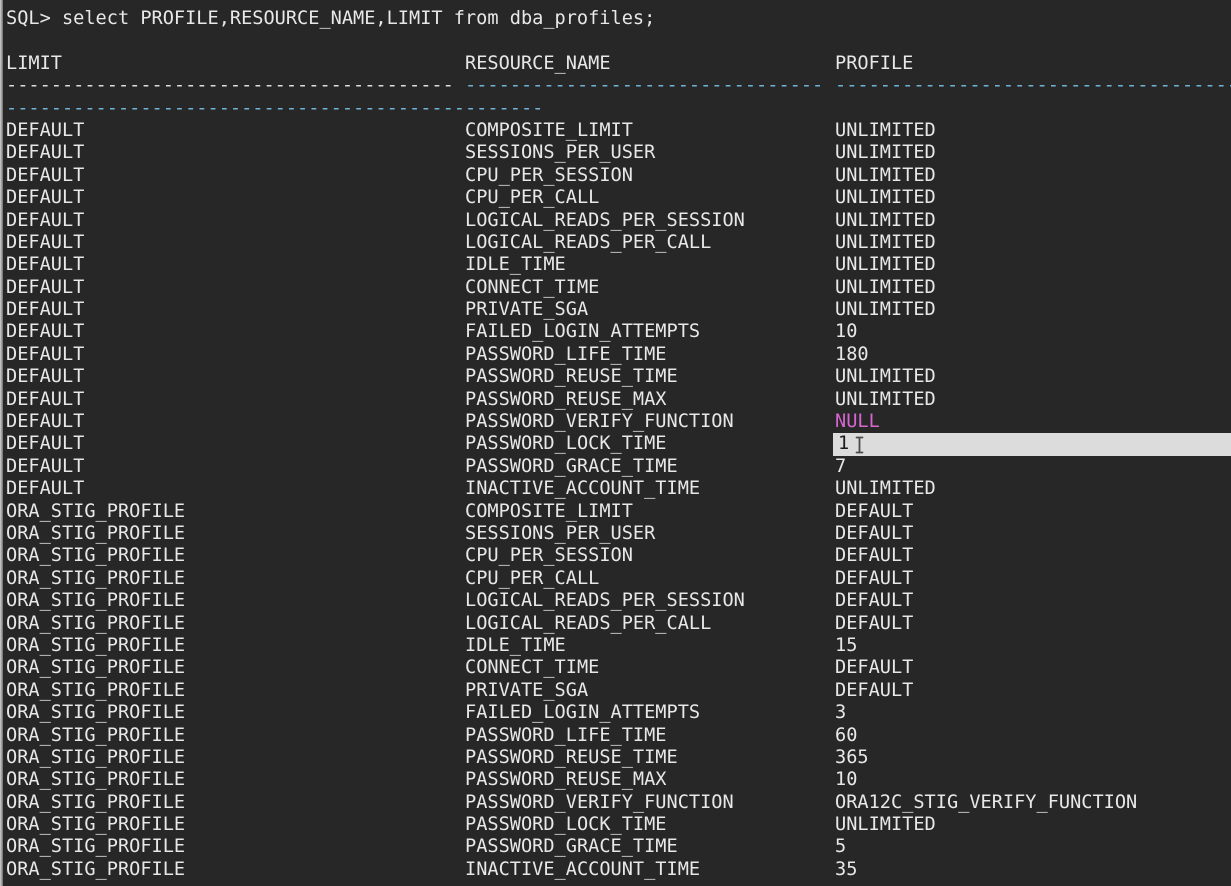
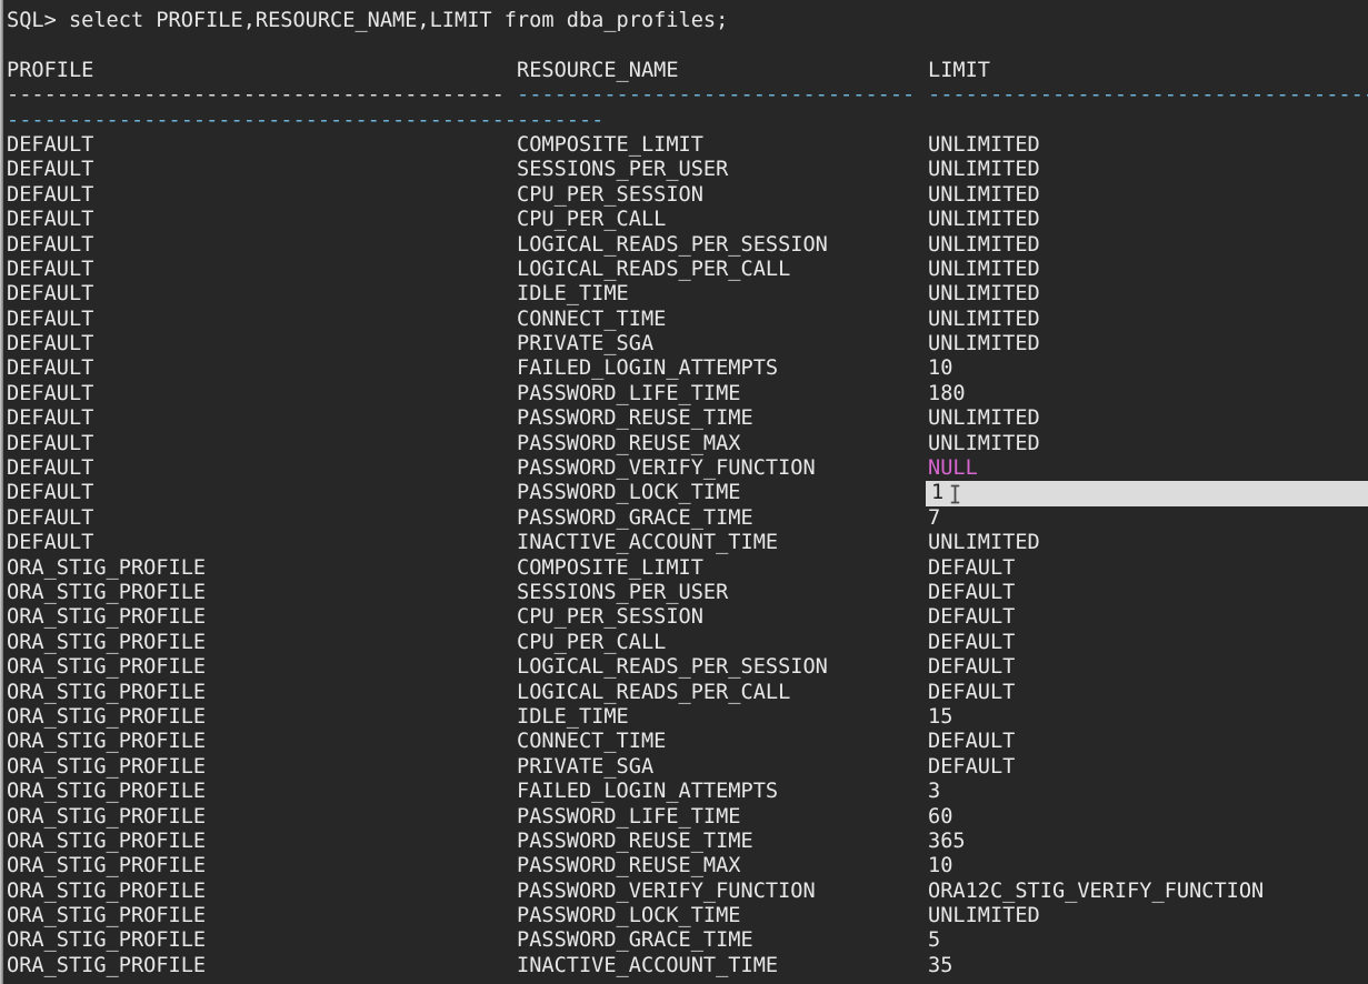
  SQL> select PROFILE,RESOURCE_NAME,LIMIT from dba_profiles;
- LIMIT
+ PROFILE
  RESOURCE_NAME
- PROFILE
+ LIMIT
  ----------------------------------------
  --------------------------------
  -----------------------------------
  ------------------------------------------------
  DEFAULT
  COMPOSITE_LIMIT
  UNLIMITED
  DEFAULT
  SESSIONS_PER_USER
  UNLIMITED
  DEFAULT
  CPU_PER_SESSION
  UNLIMITED
  DEFAULT
  CPU_PER_CALL
  UNLIMITED
  DEFAULT
  LOGICAL_READS_PER_SESSION
  UNLIMITED
  DEFAULT
  LOGICAL_READS_PER_CALL
  UNLIMITED
  DEFAULT
  IDLE_TIME
  UNLIMITED
  DEFAULT
  CONNECT_TIME
  UNLIMITED
  DEFAULT
  PRIVATE_SGA
  UNLIMITED
  DEFAULT
  FAILED_LOGIN_ATTEMPTS
  10
  DEFAULT
  PASSWORD_LIFE_TIME
  180
  DEFAULT
  PASSWORD_REUSE_TIME
  UNLIMITED
  DEFAULT
  PASSWORD_REUSE_MAX
  UNLIMITED
  DEFAULT
  PASSWORD_VERIFY_FUNCTION
  NULL
  DEFAULT
  PASSWORD_LOCK_TIME
  1
  DEFAULT
  PASSWORD_GRACE_TIME
  7
  DEFAULT
  INACTIVE_ACCOUNT_TIME
  UNLIMITED
  ORA_STIG_PROFILE
  COMPOSITE_LIMIT
  DEFAULT
  ORA_STIG_PROFILE
  SESSIONS_PER_USER
  DEFAULT
  ORA_STIG_PROFILE
  CPU_PER_SESSION
  DEFAULT
  ORA_STIG_PROFILE
  CPU_PER_CALL
  DEFAULT
  ORA_STIG_PROFILE
  LOGICAL_READS_PER_SESSION
  DEFAULT
  ORA_STIG_PROFILE
  LOGICAL_READS_PER_CALL
  DEFAULT
  ORA_STIG_PROFILE
  IDLE_TIME
  15
  ORA_STIG_PROFILE
  CONNECT_TIME
  DEFAULT
  ORA_STIG_PROFILE
  PRIVATE_SGA
  DEFAULT
  ORA_STIG_PROFILE
  FAILED_LOGIN_ATTEMPTS
  3
  ORA_STIG_PROFILE
  PASSWORD_LIFE_TIME
  60
  ORA_STIG_PROFILE
  PASSWORD_REUSE_TIME
  365
  ORA_STIG_PROFILE
  PASSWORD_REUSE_MAX
  10
  ORA_STIG_PROFILE
  PASSWORD_VERIFY_FUNCTION
  ORA12C_STIG_VERIFY_FUNCTION
  ORA_STIG_PROFILE
  PASSWORD_LOCK_TIME
  UNLIMITED
  ORA_STIG_PROFILE
  PASSWORD_GRACE_TIME
  5
  ORA_STIG_PROFILE
  INACTIVE_ACCOUNT_TIME
  35
